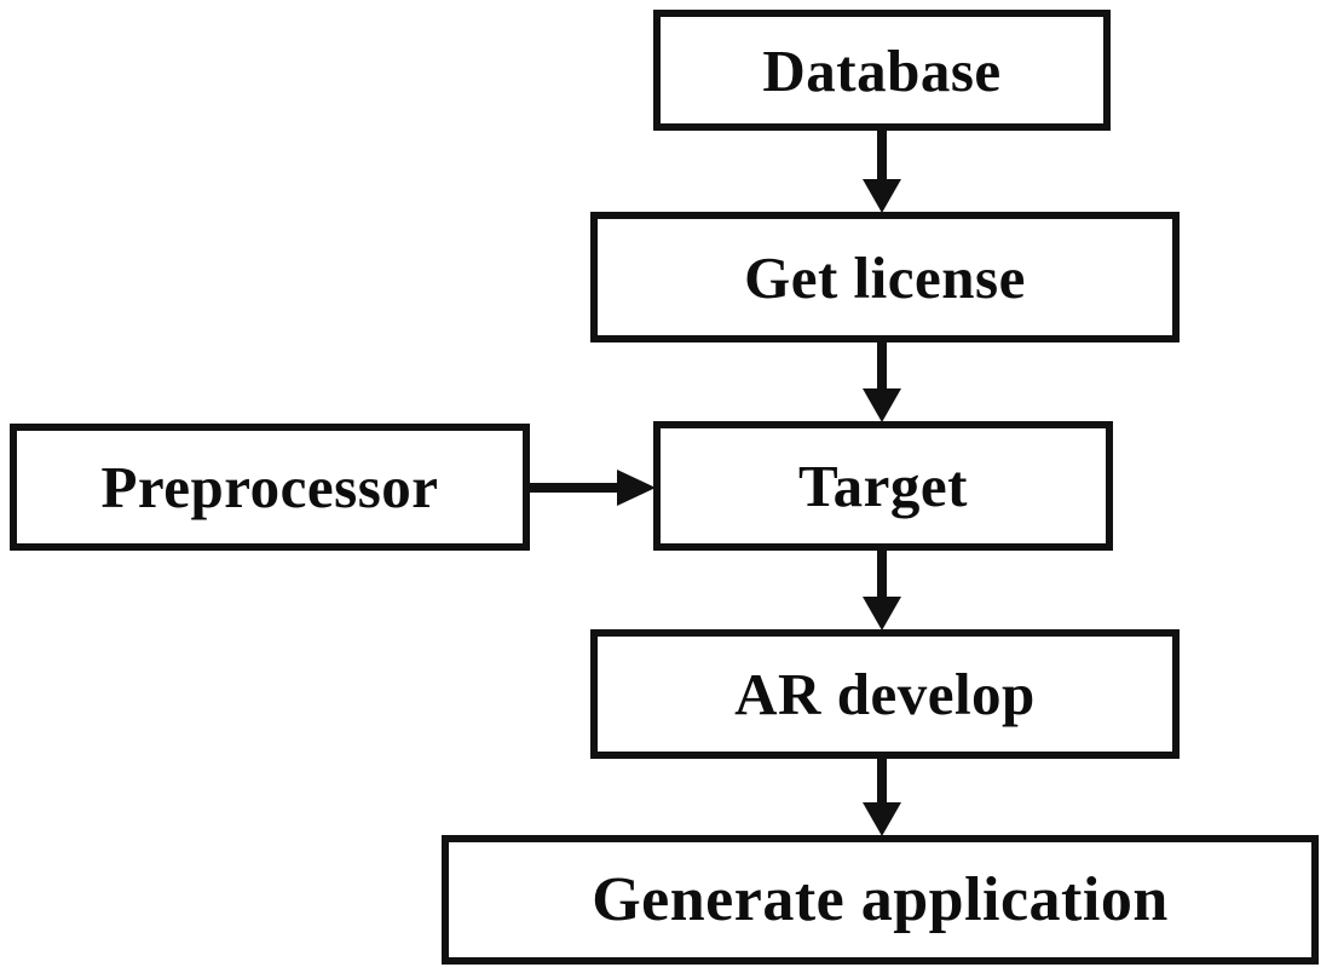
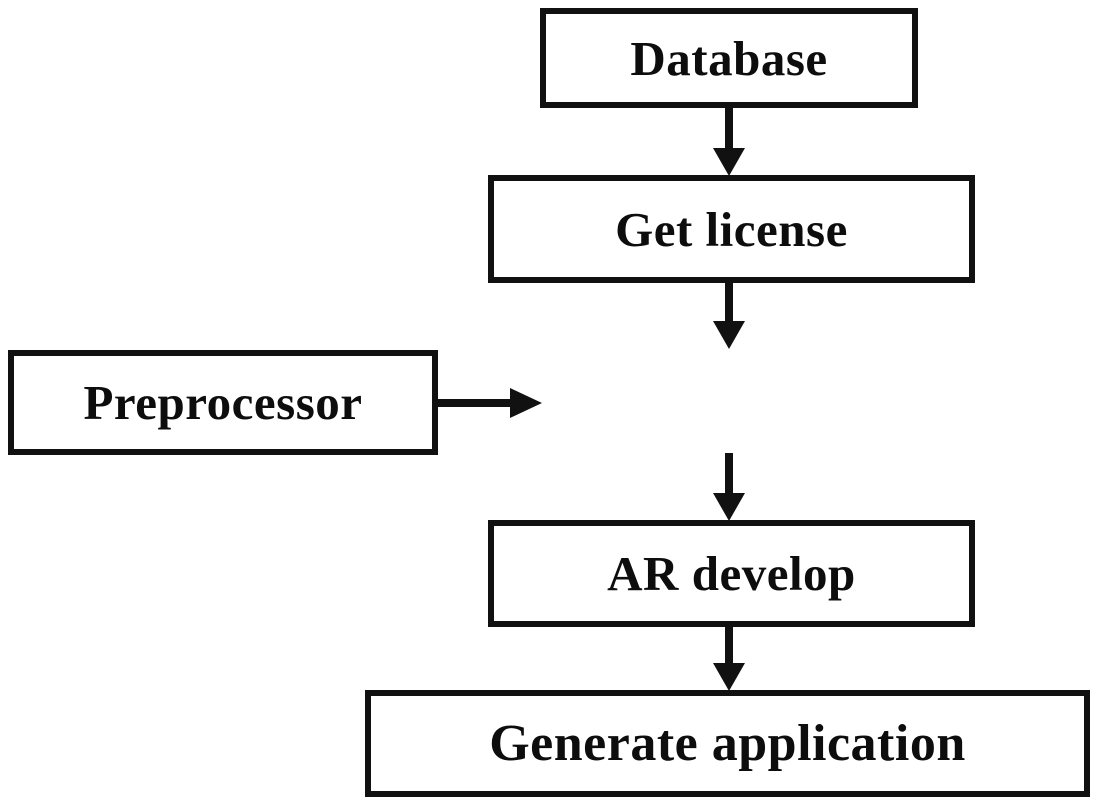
  Database
  Get license
  Preprocessor
- Target
  AR develop
  Generate application
